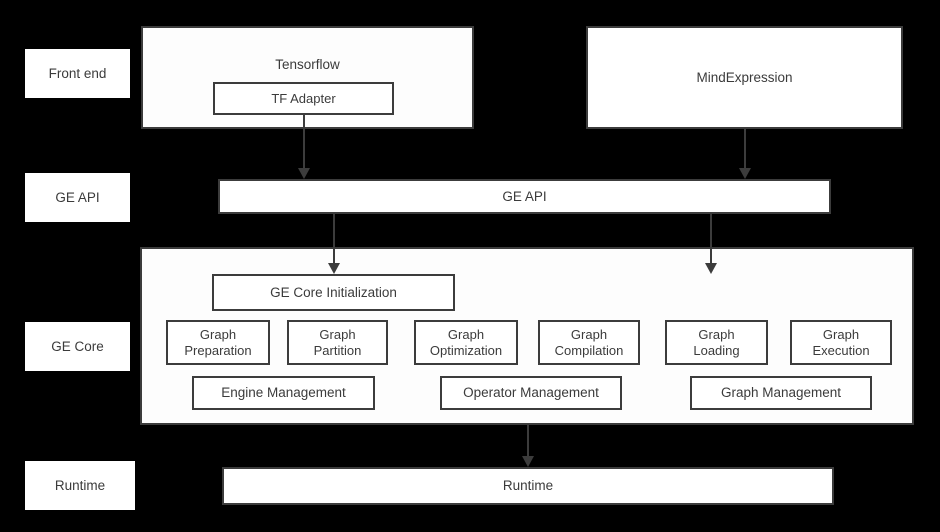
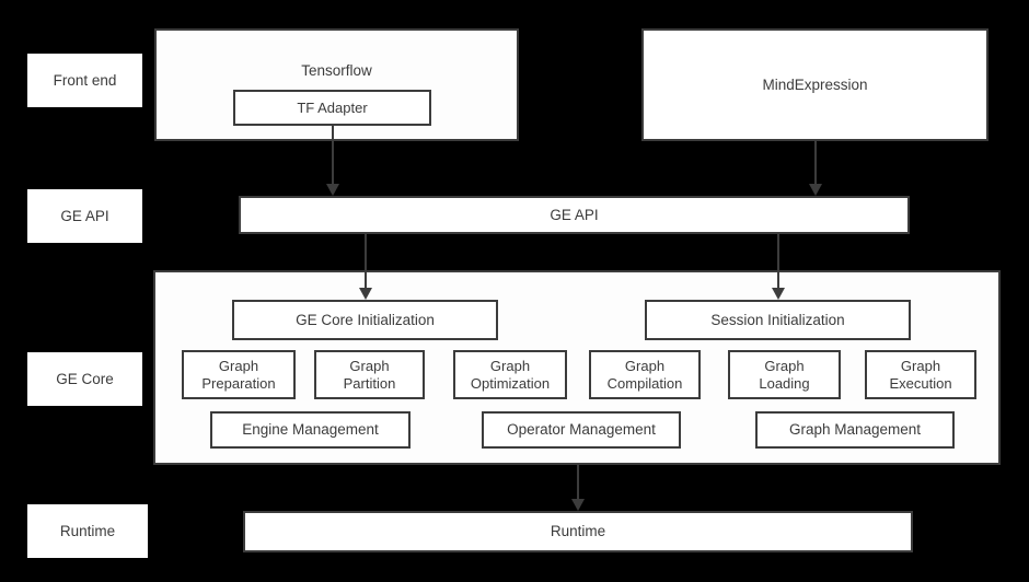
  Front end
  GE API
  GE Core
  Runtime
  Tensorflow
  TF Adapter
  MindExpression
  GE API
  GE Core Initialization
+ Session Initialization
  Graph
  Preparation
  Graph
  Partition
  Graph
  Optimization
  Graph
  Compilation
  Graph
  Loading
  Graph
  Execution
  Engine Management
  Operator Management
  Graph Management
  Runtime
